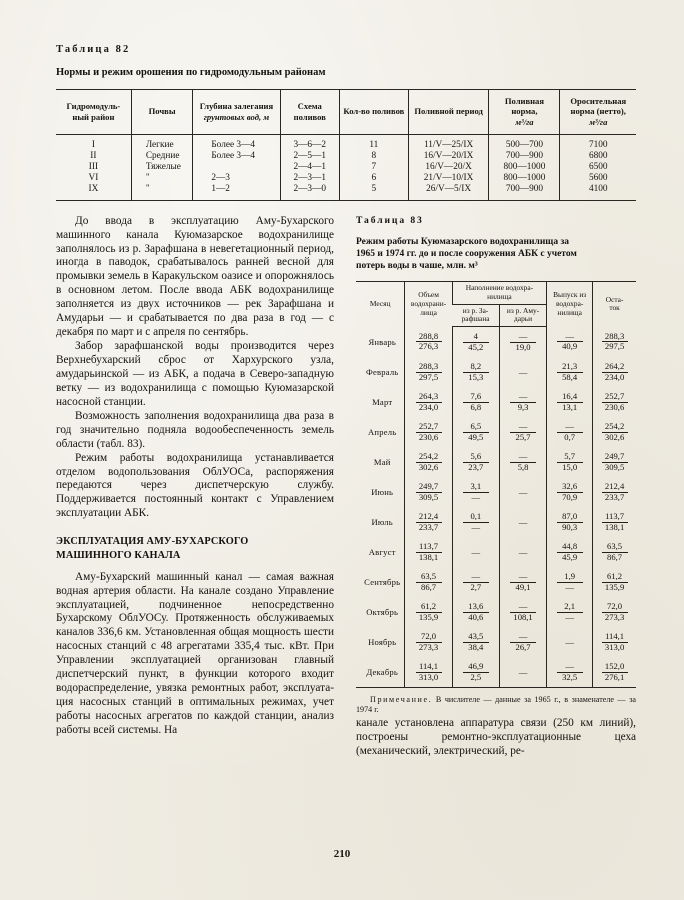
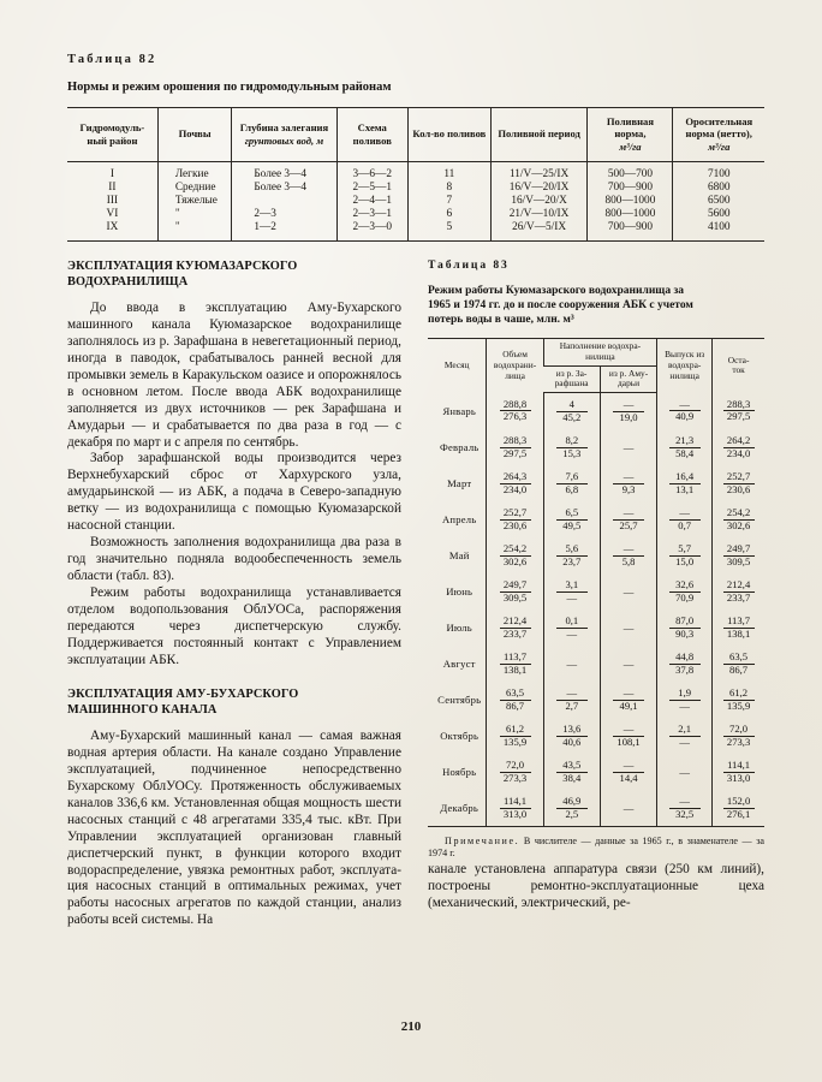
  Таблица 82
  Нормы и режим орошения по гидромодульным районам
  Гидромодуль- ный район	Почвы	Глубина залегания грунтовых вод, м	Схема поливов	Кол-во поливов	Поливной период	Поливная норма, м³/га	Оросительная норма (нетто), м³/га
  I	Легкие	Более 3—4	3—6—2	11	11/V—25/IX	500—700	7100
  II	Средние	Более 3—4	2—5—1	8	16/V—20/IX	700—900	6800
  III	Тяжелые		2—4—1	7	16/V—20/X	800—1000	6500
  VI	"	2—3	2—3—1	6	21/V—10/IX	800—1000	5600
  IX	"	1—2	2—3—0	5	26/V—5/IX	700—900	4100
+ ЭКСПЛУАТАЦИЯ КУЮМАЗАРСКОГО
+ ВОДОХРАНИЛИЩА
  До ввода в эксплуатацию Аму-Бухарского машинного канала Куюмазарское водохрани­лище заполнялось из р. Зарафшана в невеге­тационный период, иногда в паводок, сраба­тывалось ранней весной для промывки земель в Каракульском оазисе и опорожнялось в ос­новном летом. После ввода АБК водохранили­ще заполняется из двух источников — рек За­рафшана и Амударьи — и срабатывается по два раза в год — с декабря по март и с ап­реля по сентябрь.
  Забор зарафшанской воды производится через Верхнебухарский сброс от Хархурского узла, амударьинской — из АБК, а подача в Северо-западную ветку — из водохранилища с помощью Куюмазарской насосной станции.
  Возможность заполнения водохранилища два раза в год значительно подняла водообес­печенность земель области (табл. 83).
  Режим работы водохранилища устанавли­вается отделом водопользования ОблУОСа, распоряжения передаются через диспетчер­скую службу. Поддерживается постоянный контакт с Управлением эксплуатации АБК.
  ЭКСПЛУАТАЦИЯ АМУ-БУХАРСКОГО
  МАШИННОГО КАНАЛА
  Аму-Бухарский машинный канал — самая важная водная артерия области. На канале создано Управление эксплуатацией, подчинен­ное непосредственно Бухарскому ОблУОСу. Протяженность обслуживаемых каналов 336,6 км. Установленная общая мощность шести насосных станций с 48 агрегатами 335,4 тыс. кВт. При Управлении эксплуата­цией организован главный диспетчерский пункт, в функции которого входит водораспре­деление, увязка ремонтных работ, эксплуата­ция насосных станций в оптимальных режи­мах, учет работы насосных агрегатов по каж­дой станции, анализ работы всей системы. На
  Таблица 83
  Режим работы Куюмазарского водохранилища за
  1965 и 1974 гг. до и после сооружения АБК с учетом
  потерь воды в чаше, млн. м³
  Месяц	Объем водохрани- лища	Наполнение водохра- нилища	Выпуск из водохра- нилища	Оста- ток
  из р. За- рафшана	из р. Аму- дарьи
  Январь	288,8276,3	445,2	—19,0	—40,9	288,3297,5
  Февраль	288,3297,5	8,215,3	—	21,358,4	264,2234,0
  Март	264,3234,0	7,66,8	—9,3	16,413,1	252,7230,6
  Апрель	252,7230,6	6,549,5	—25,7	—0,7	254,2302,6
  Май	254,2302,6	5,623,7	—5,8	5,715,0	249,7309,5
  Июнь	249,7309,5	3,1—	—	32,670,9	212,4233,7
  Июль	212,4233,7	0,1—	—	87,090,3	113,7138,1
- Август	113,7138,1	—	—	44,845,9	63,586,7
+ Август	113,7138,1	—	—	44,837,8	63,586,7
  Сентябрь	63,586,7	—2,7	—49,1	1,9—	61,2135,9
  Октябрь	61,2135,9	13,640,6	—108,1	2,1—	72,0273,3
- Ноябрь	72,0273,3	43,538,4	—26,7	—	114,1313,0
+ Ноябрь	72,0273,3	43,538,4	—14,4	—	114,1313,0
  Декабрь	114,1313,0	46,92,5	—	—32,5	152,0276,1
  Примечание. В числителе — данные за 1965 г., в знаменателе — за 1974 г.
  канале установлена аппаратура связи (250 км линий), построены ремонтно-эксплуатацион­ные цеха (механический, электрический, ре-
  210
